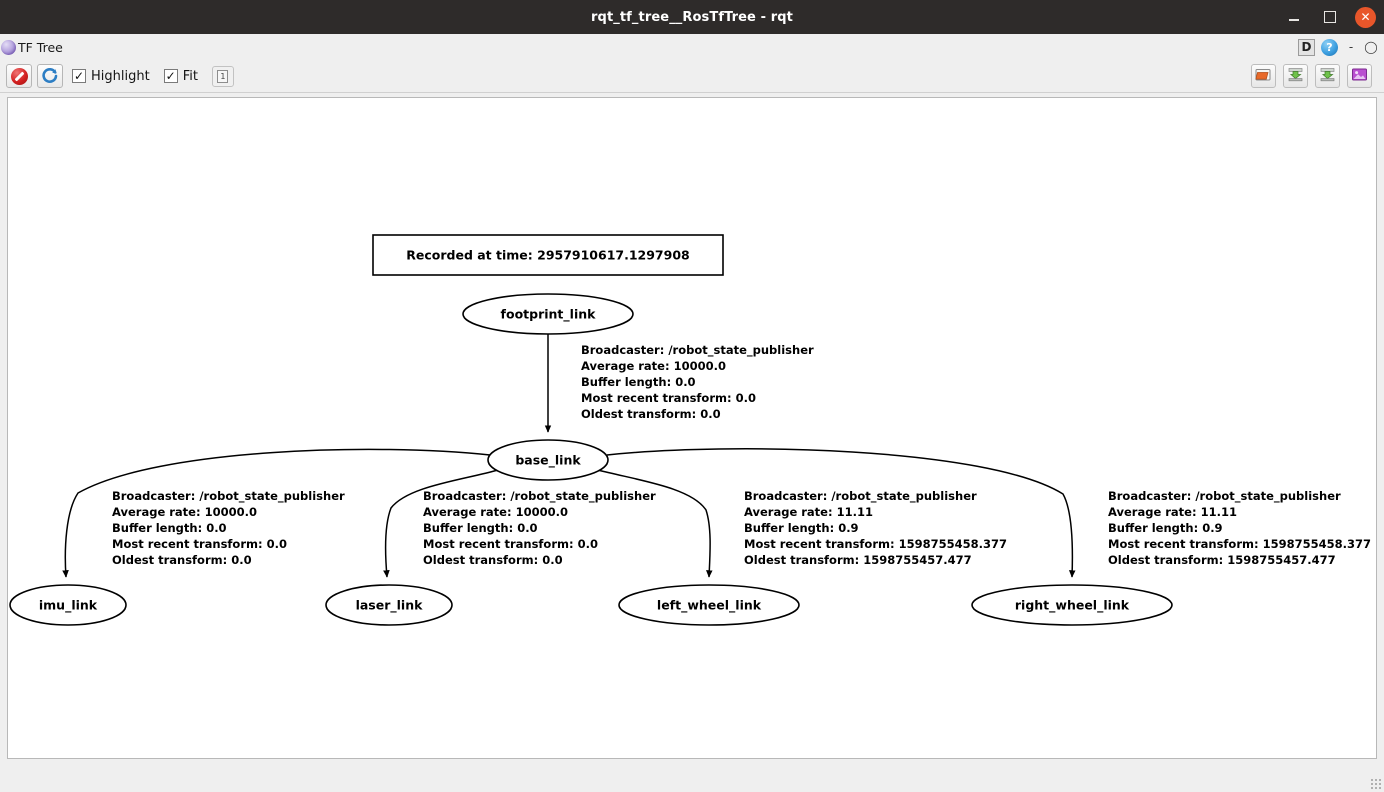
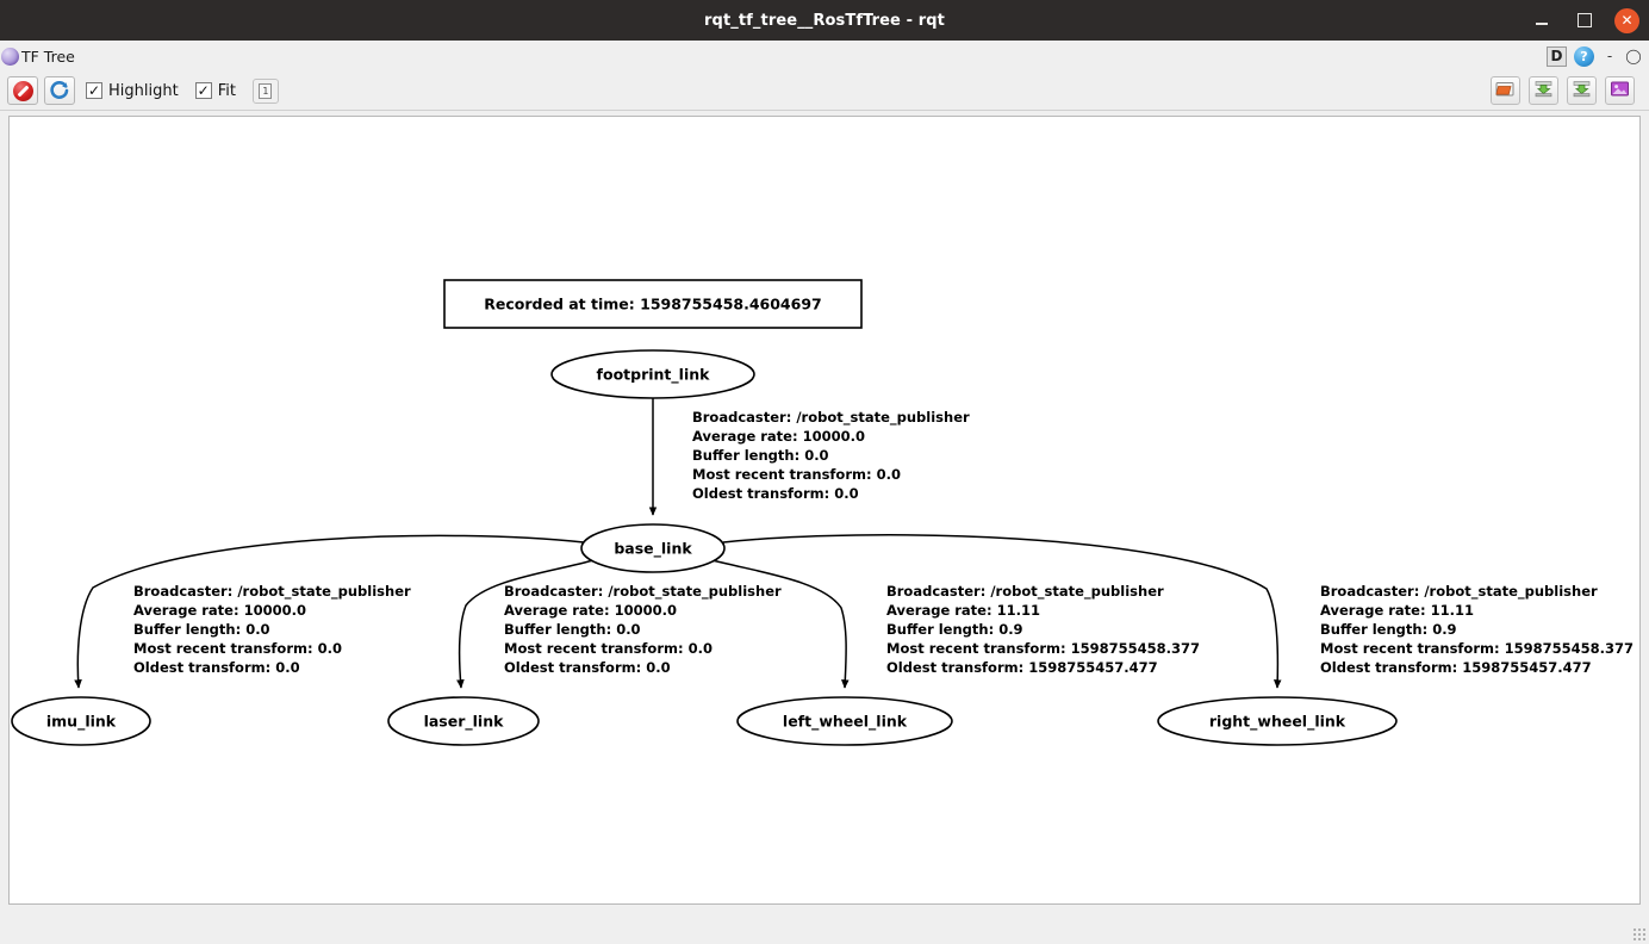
  rqt_tf_tree__RosTfTree - rqt
  ✕
  TF Tree
  D
  ?
  -
  ◯
  ✓
  Highlight
  ✓
  Fit
  1
- Recorded at time: 2957910617.1297908
+ Recorded at time: 1598755458.4604697
  footprint_link
  base_link
  imu_link
  laser_link
  left_wheel_link
  right_wheel_link
  Broadcaster: /robot_state_publisher
  Average rate: 10000.0
  Buffer length: 0.0
  Most recent transform: 0.0
  Oldest transform: 0.0
  Broadcaster: /robot_state_publisher
  Average rate: 10000.0
  Buffer length: 0.0
  Most recent transform: 0.0
  Oldest transform: 0.0
  Broadcaster: /robot_state_publisher
  Average rate: 10000.0
  Buffer length: 0.0
  Most recent transform: 0.0
  Oldest transform: 0.0
  Broadcaster: /robot_state_publisher
  Average rate: 11.11
  Buffer length: 0.9
  Most recent transform: 1598755458.377
  Oldest transform: 1598755457.477
  Broadcaster: /robot_state_publisher
  Average rate: 11.11
  Buffer length: 0.9
  Most recent transform: 1598755458.377
  Oldest transform: 1598755457.477
